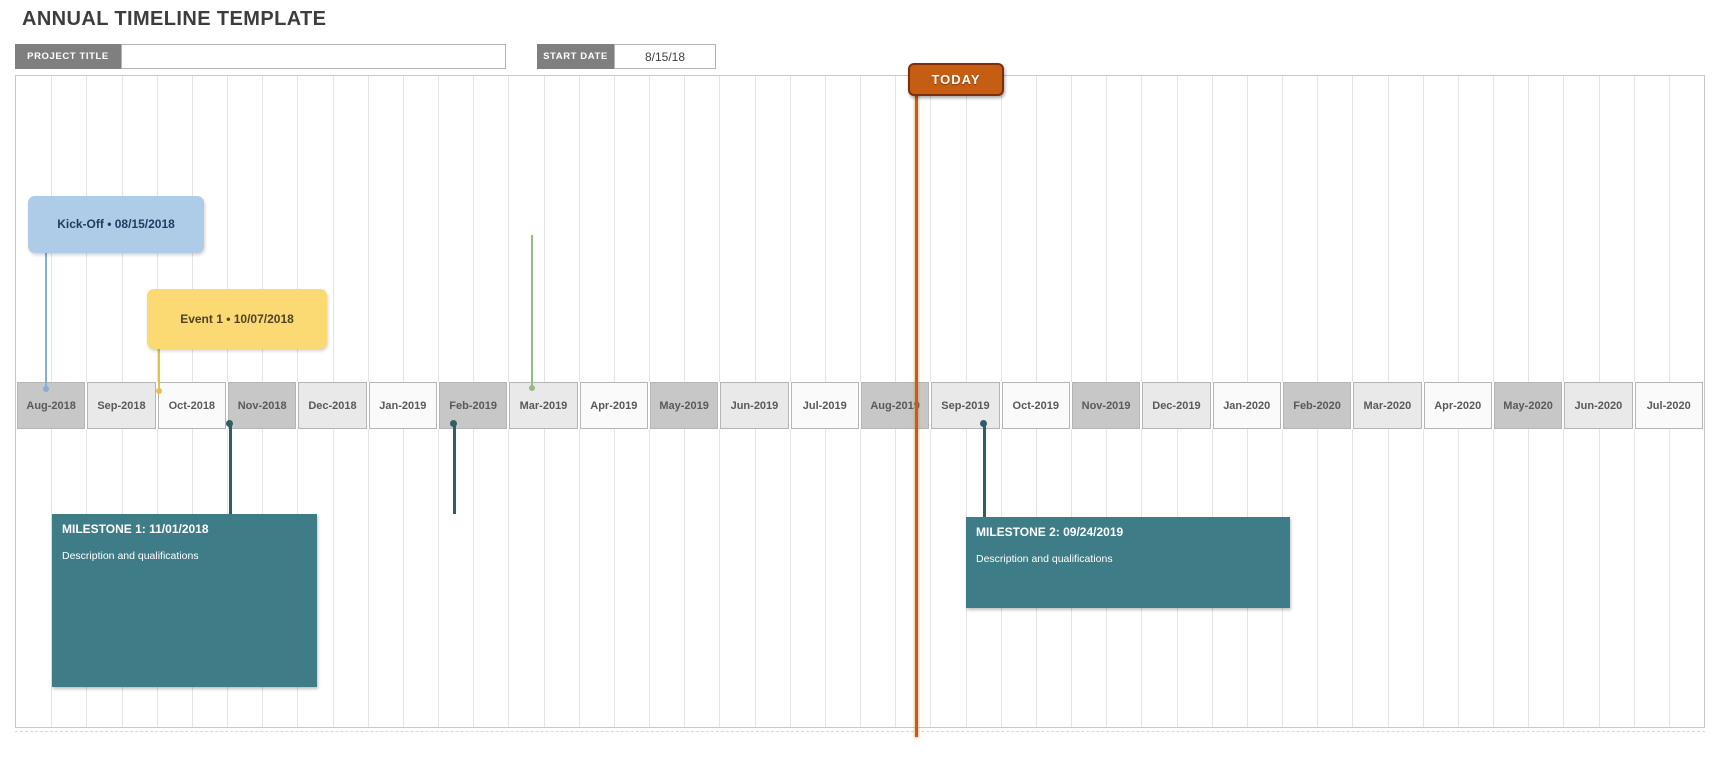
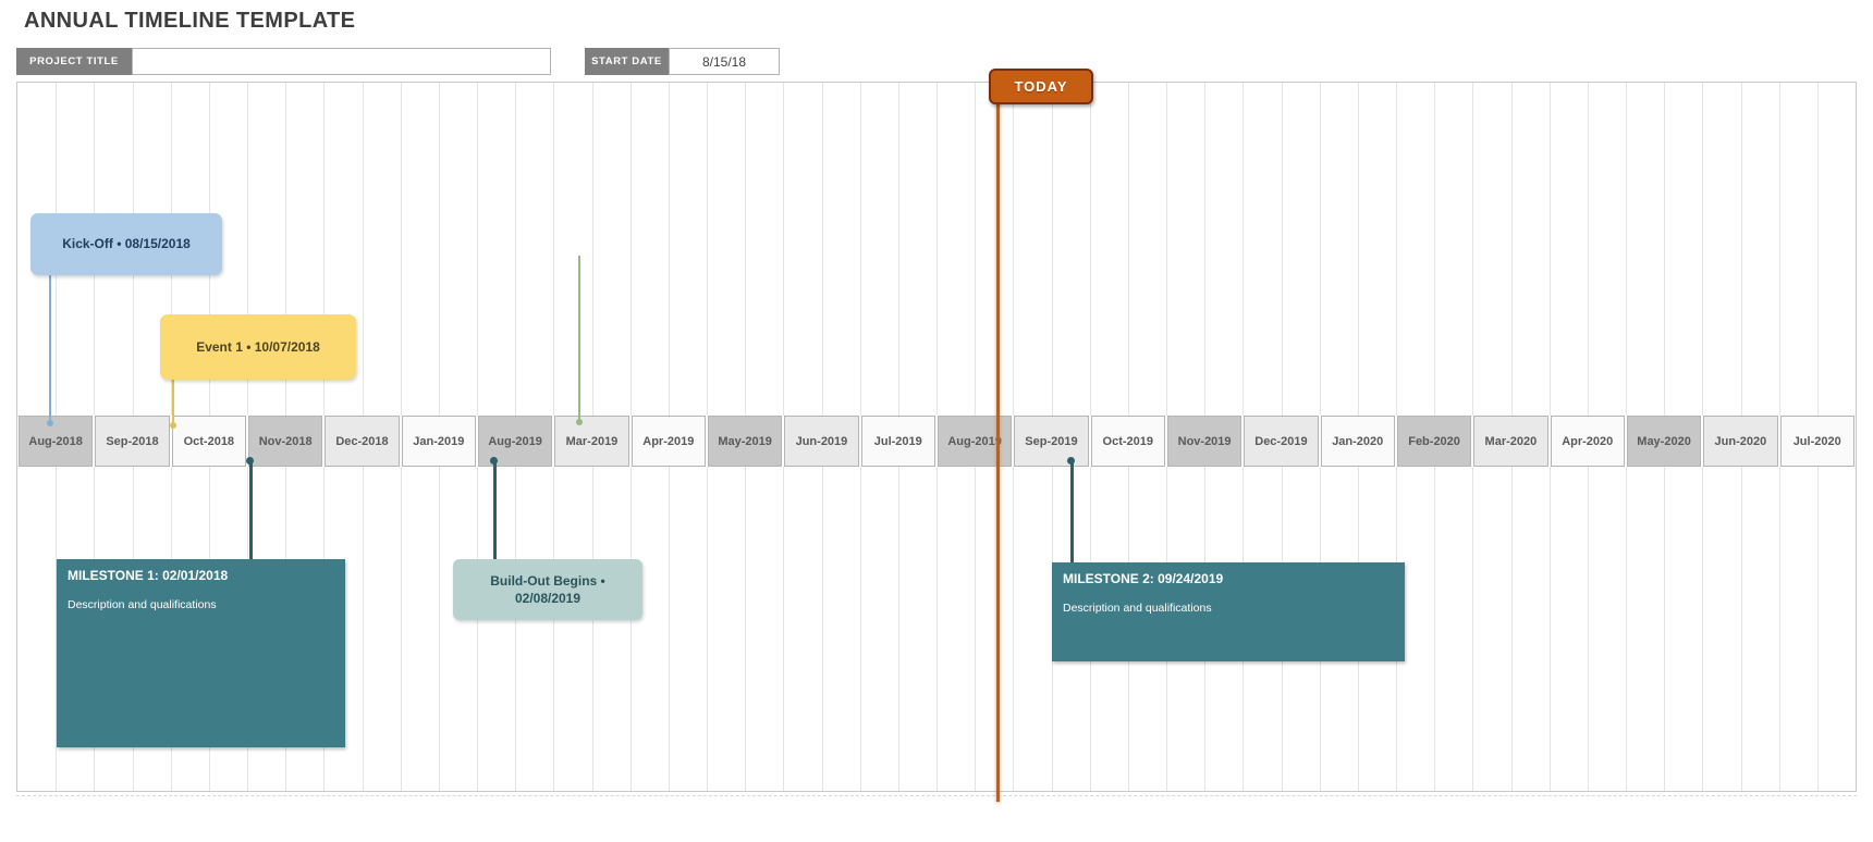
  ANNUAL TIMELINE TEMPLATE
  PROJECT TITLE
  START DATE
  8/15/18
  Aug-2018
  Sep-2018
  Oct-2018
  Nov-2018
  Dec-2018
  Jan-2019
- Feb-2019
+ Aug-2019
  Mar-2019
  Apr-2019
  May-2019
  Jun-2019
  Jul-2019
  Aug-201
  Sep-2019
  Oct-2019
  Nov-2019
  Dec-2019
  Jan-2020
  Feb-2020
  Mar-2020
  Apr-2020
  May-2020
  Jun-2020
  Jul-2020
  Kick-Off • 08/15/2018
  Event 1 • 10/07/2018
- MILESTONE 1: 11/01/2018
+ MILESTONE 1: 02/01/2018
  Description and qualifications
+ Build-Out Begins •
+ 02/08/2019
  MILESTONE 2: 09/24/2019
  Description and qualifications
  TODAY
